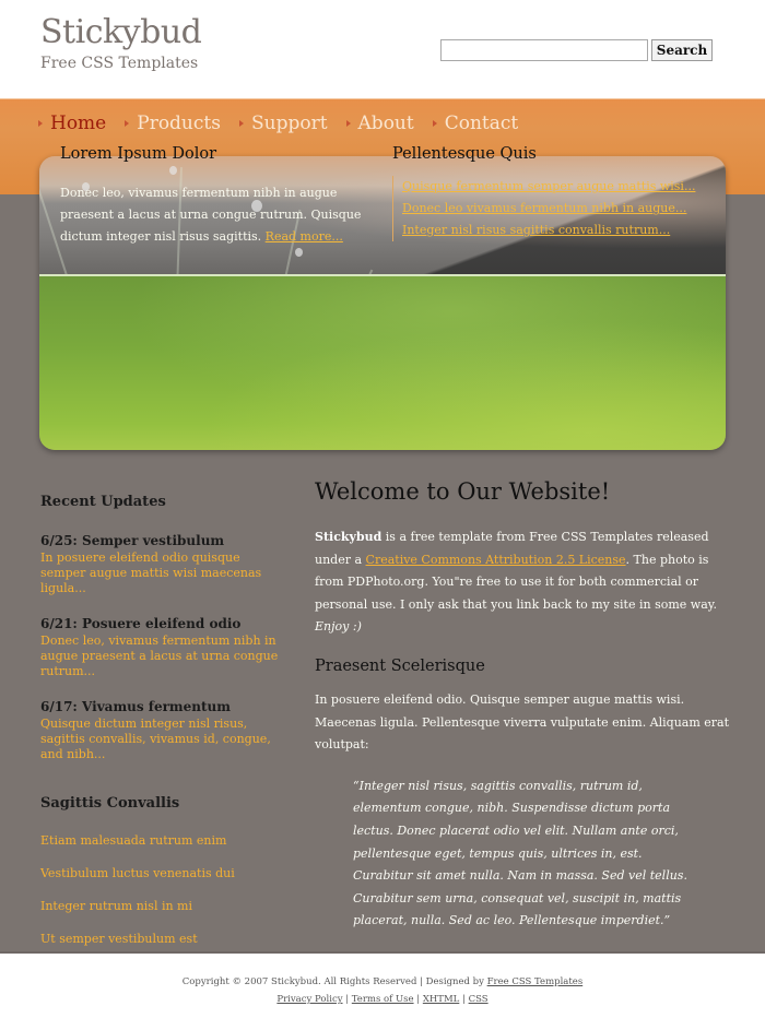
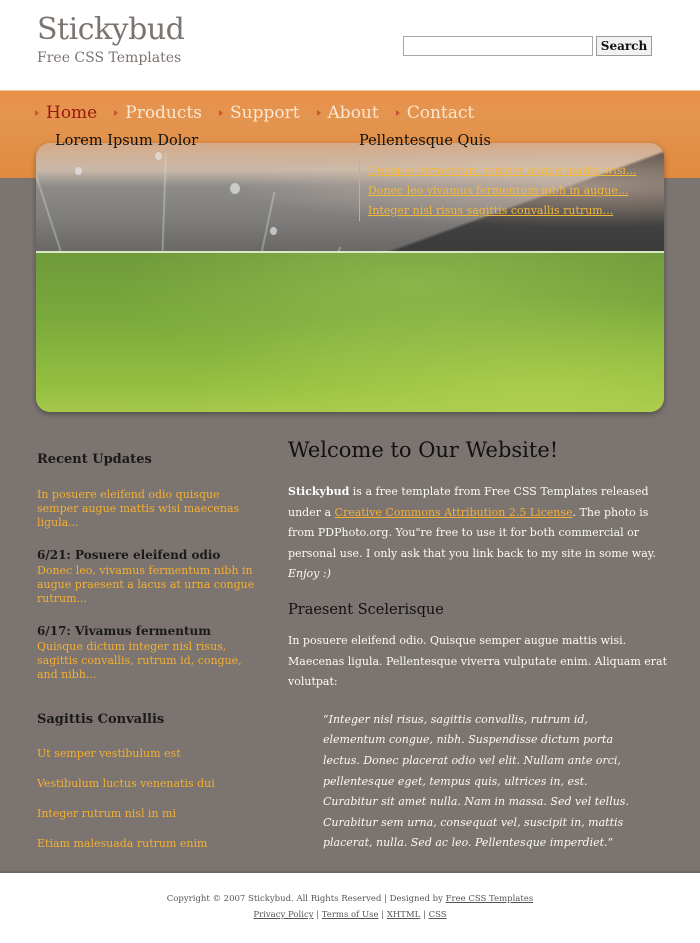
  Stickybud
  Free CSS Templates
  Search
  Home
  Products
  Support
  About
  Contact
  Lorem Ipsum Dolor
- Donec leo, vivamus fermentum nibh in augue praesent a lacus at urna congue rutrum. Quisque dictum integer nisl risus sagittis. Read more...
  Pellentesque Quis
  Quisque fermentum semper augue mattis wisi...
  Donec leo vivamus fermentum nibh in augue...
  Integer nisl risus sagittis convallis rutrum...
  Recent Updates
- 6/25: Semper vestibulum
  In posuere eleifend odio quisque semper augue mattis wisi maecenas ligula...
  6/21: Posuere eleifend odio
  Donec leo, vivamus fermentum nibh in augue praesent a lacus at urna congue rutrum...
  6/17: Vivamus fermentum
- Quisque dictum integer nisl risus, sagittis convallis, vivamus id, congue, and nibh...
+ Quisque dictum integer nisl risus, sagittis convallis, rutrum id, congue, and nibh...
  Sagittis Convallis
- Etiam malesuada rutrum enim
+ Ut semper vestibulum est
  Vestibulum luctus venenatis dui
  Integer rutrum nisl in mi
- Ut semper vestibulum est
+ Etiam malesuada rutrum enim
  Welcome to Our Website!
  Stickybud is a free template from Free CSS Templates released under a Creative Commons Attribution 2.5 License. The photo is from PDPhoto.org. You"re free to use it for both commercial or personal use. I only ask that you link back to my site in some way. Enjoy :)
  Praesent Scelerisque
  In posuere eleifend odio. Quisque semper augue mattis wisi. Maecenas ligula. Pellentesque viverra vulputate enim. Aliquam erat volutpat:
  “Integer nisl risus, sagittis convallis, rutrum id, elementum congue, nibh. Suspendisse dictum porta lectus. Donec placerat odio vel elit. Nullam ante orci, pellentesque eget, tempus quis, ultrices in, est. Curabitur sit amet nulla. Nam in massa. Sed vel tellus. Curabitur sem urna, consequat vel, suscipit in, mattis placerat, nulla. Sed ac leo. Pellentesque imperdiet.”
  Copyright © 2007 Stickybud. All Rights Reserved | Designed by Free CSS Templates
  Privacy Policy | Terms of Use | XHTML | CSS
